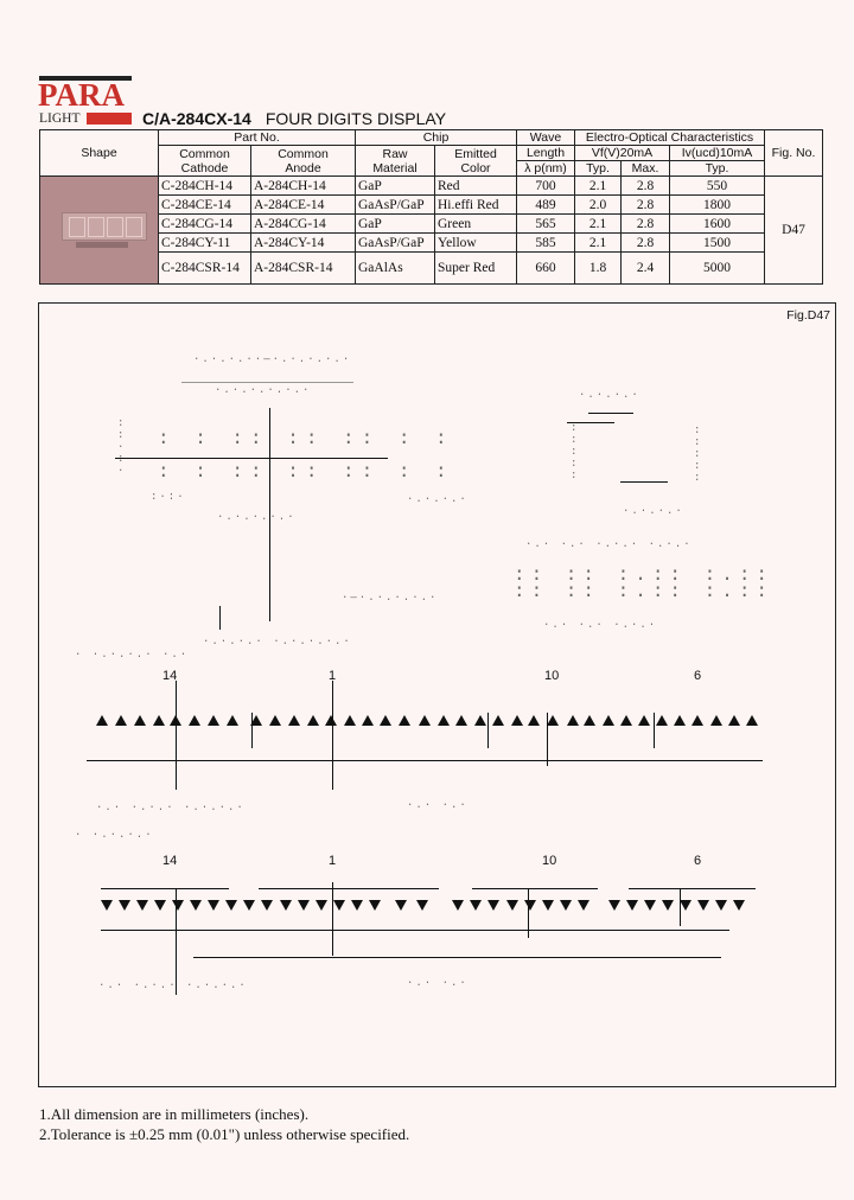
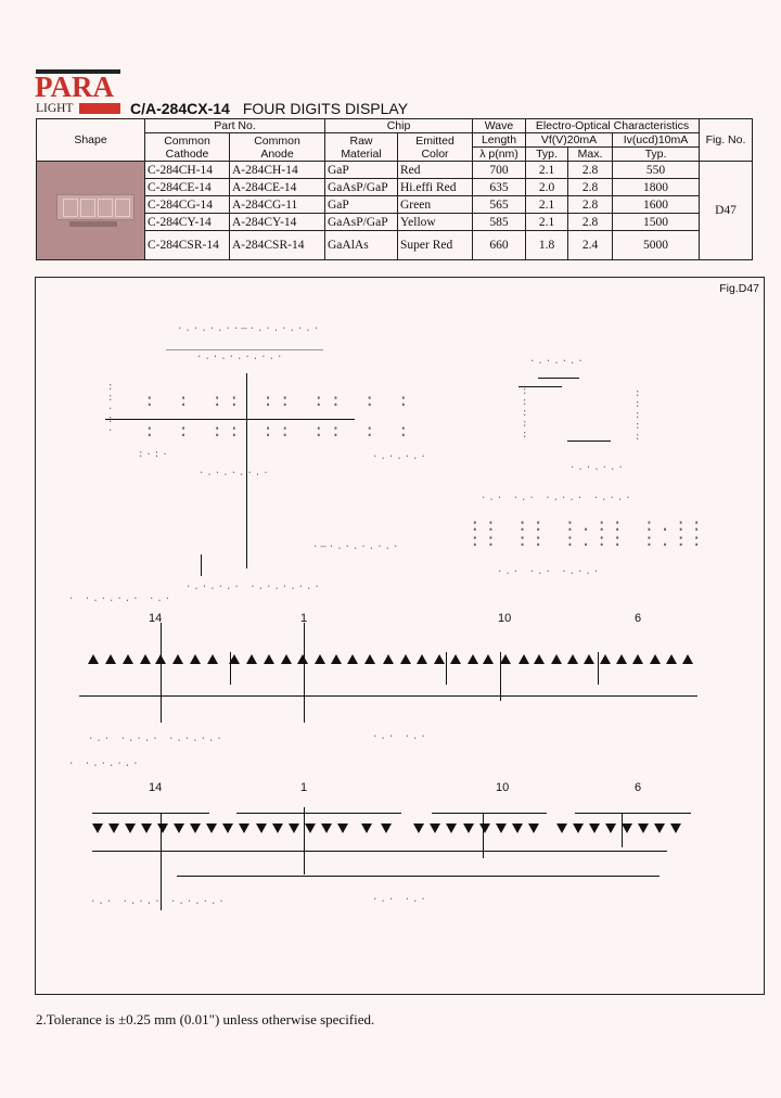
  PARA
  LIGHT
  C/A-284CX-14 FOUR DIGITS DISPLAY
  Shape	Part No.	Chip	Wave	Electro-Optical Characteristics	Fig. No.
  CommonCathode	CommonAnode	RawMaterial	EmittedColor	Length	Vf(V)20mA	Iv(ucd)10mA
  λ p(nm)	Typ.	Max.	Typ.
  	C-284CH-14	A-284CH-14	GaP	Red	700	2.1	2.8	550	D47
- C-284CE-14	A-284CE-14	GaAsP/GaP	Hi.effi Red	489	2.0	2.8	1800
+ C-284CE-14	A-284CE-14	GaAsP/GaP	Hi.effi Red	635	2.0	2.8	1800
- C-284CG-14	A-284CG-14	GaP	Green	565	2.1	2.8	1600
+ C-284CG-14	A-284CG-11	GaP	Green	565	2.1	2.8	1600
- C-284CY-11	A-284CY-14	GaAsP/GaP	Yellow	585	2.1	2.8	1500
+ C-284CY-14	A-284CY-14	GaAsP/GaP	Yellow	585	2.1	2.8	1500
  C-284CSR-14	A-284CSR-14	GaAlAs	Super Red	660	1.8	2.4	5000
  Fig.D47
  ·.·.·.··—·.·.·.·.·
  ·.·.·.·.·.·
  :
  :
  ·
  :
  ·
  : : :: :: :: : :
  : : :: :: :: : :
  :·:·
  ·.·.·.·
  ·.·.·.·.·
  ·—·.·.·.·.·
  ·.·.·.· ·.·.·.·.·
  ·.·.·.·
  :
  :
  :
  :
  :
  :
  :
  :
  :
  :
  ·.·.·.·
  ·.· ·.· ·.·.· ·.·.·
  :: :: :.:: :.::
  :: :: :.:: :.::
  ·.· ·.· ·.·.·
  · ·.·.·.· ·.·
  14
  1
  10
  6
  ·.· ·.·.· ·.·.·.·
  ·.· ·.·
  · ·.·.·.·
  14
  1
  10
  6
  ·.· ·.·.· ·.·.·.·
  ·.· ·.·
- 1.All dimension are in millimeters (inches).
  2.Tolerance is ±0.25 mm (0.01") unless otherwise specified.
